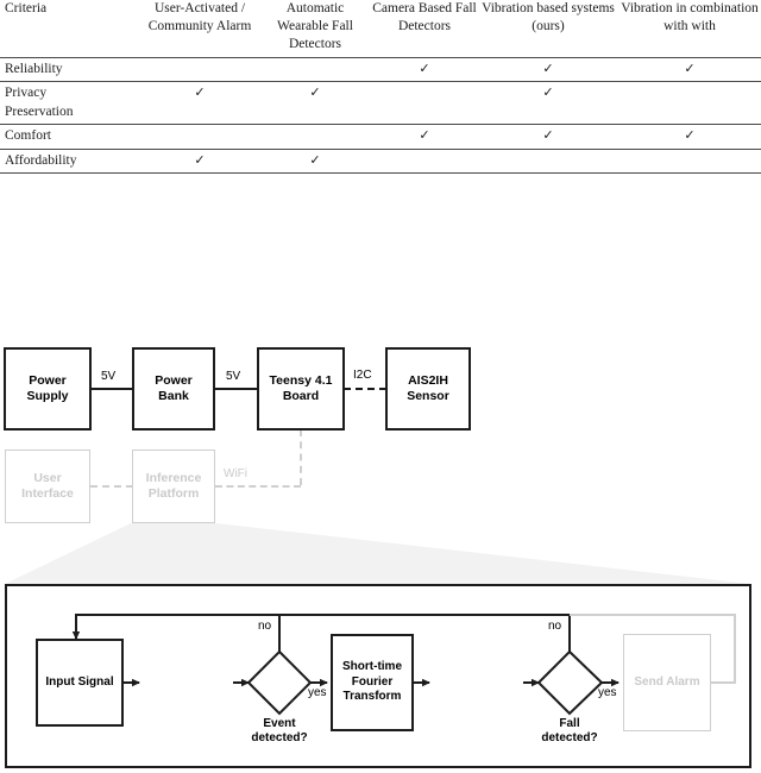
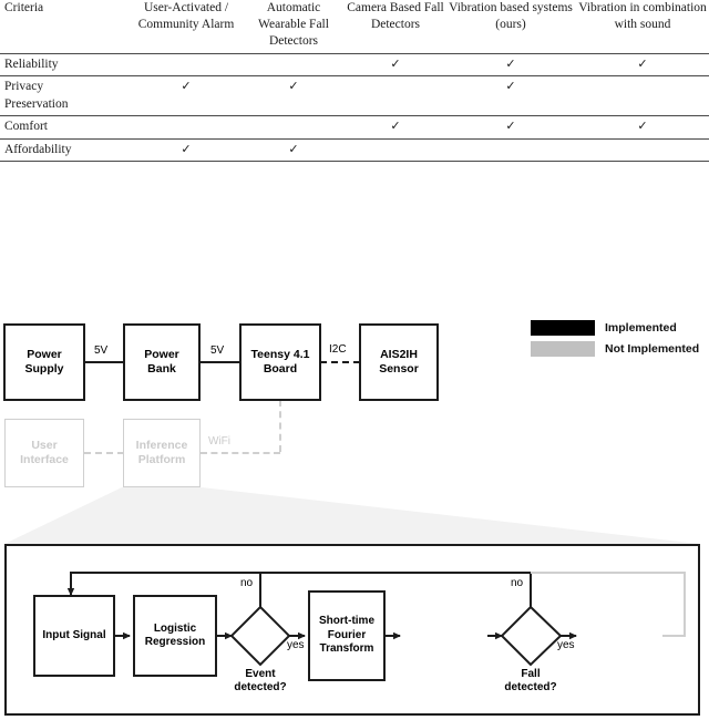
- Criteria	User-Activated / Community Alarm	Automatic Wearable Fall Detectors	Camera Based Fall Detectors	Vibration based systems (ours)	Vibration in combination with with
+ Criteria	User-Activated / Community Alarm	Automatic Wearable Fall Detectors	Camera Based Fall Detectors	Vibration based systems (ours)	Vibration in combination with sound
  Reliability			✓	✓	✓
  Privacy Preservation	✓	✓		✓
  Comfort			✓	✓	✓
  Affordability	✓	✓
  Power
  Supply
  Power
  Bank
  Teensy 4.1
  Board
  AIS2IH
  Sensor
  User
  Interface
  Inference
  Platform
  5V
  5V
  I2C
  WiFi
+ Implemented
+ Not Implemented
  Input Signal
+ Logistic
+ Regression
  Short-time
  Fourier
  Transform
- Send Alarm
  Event
  detected?
  Fall
  detected?
  no
  yes
  no
  yes
